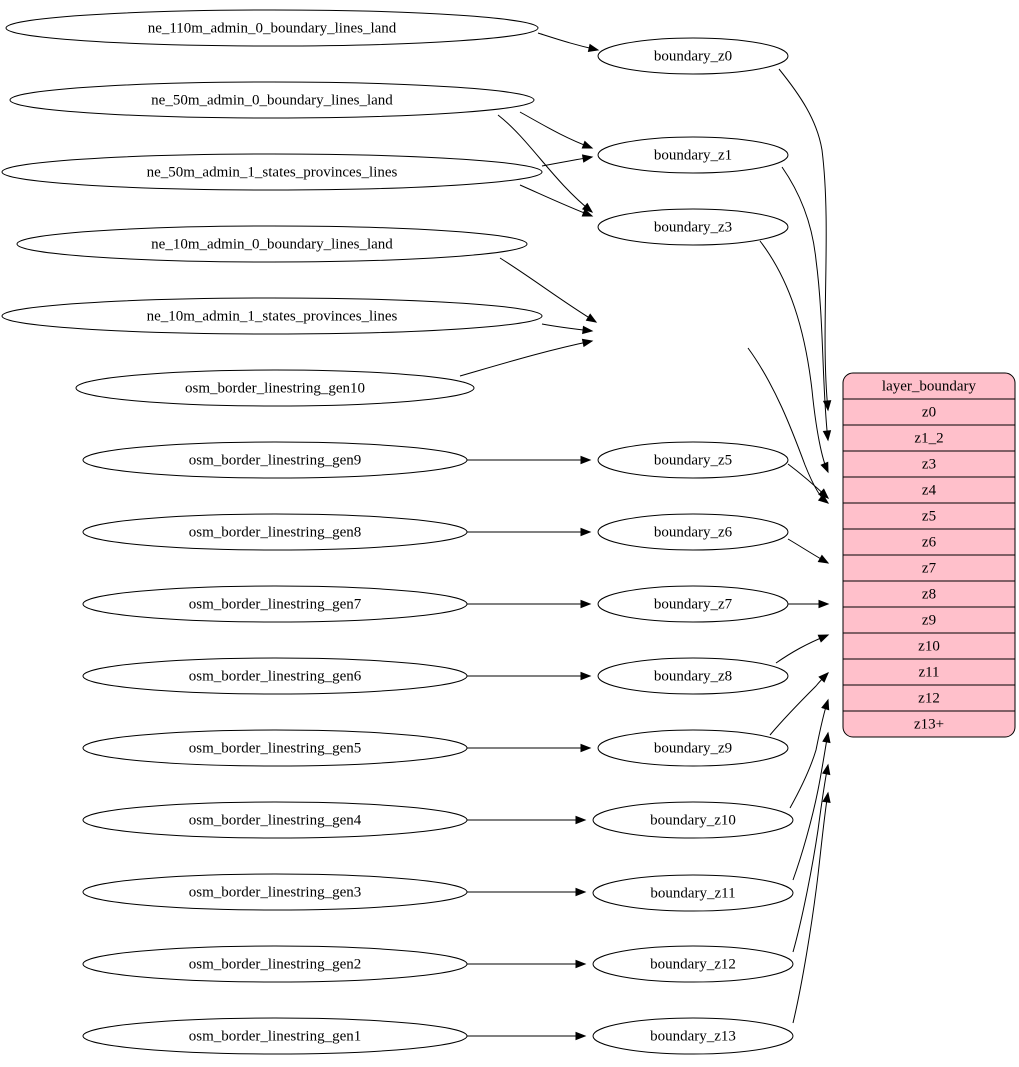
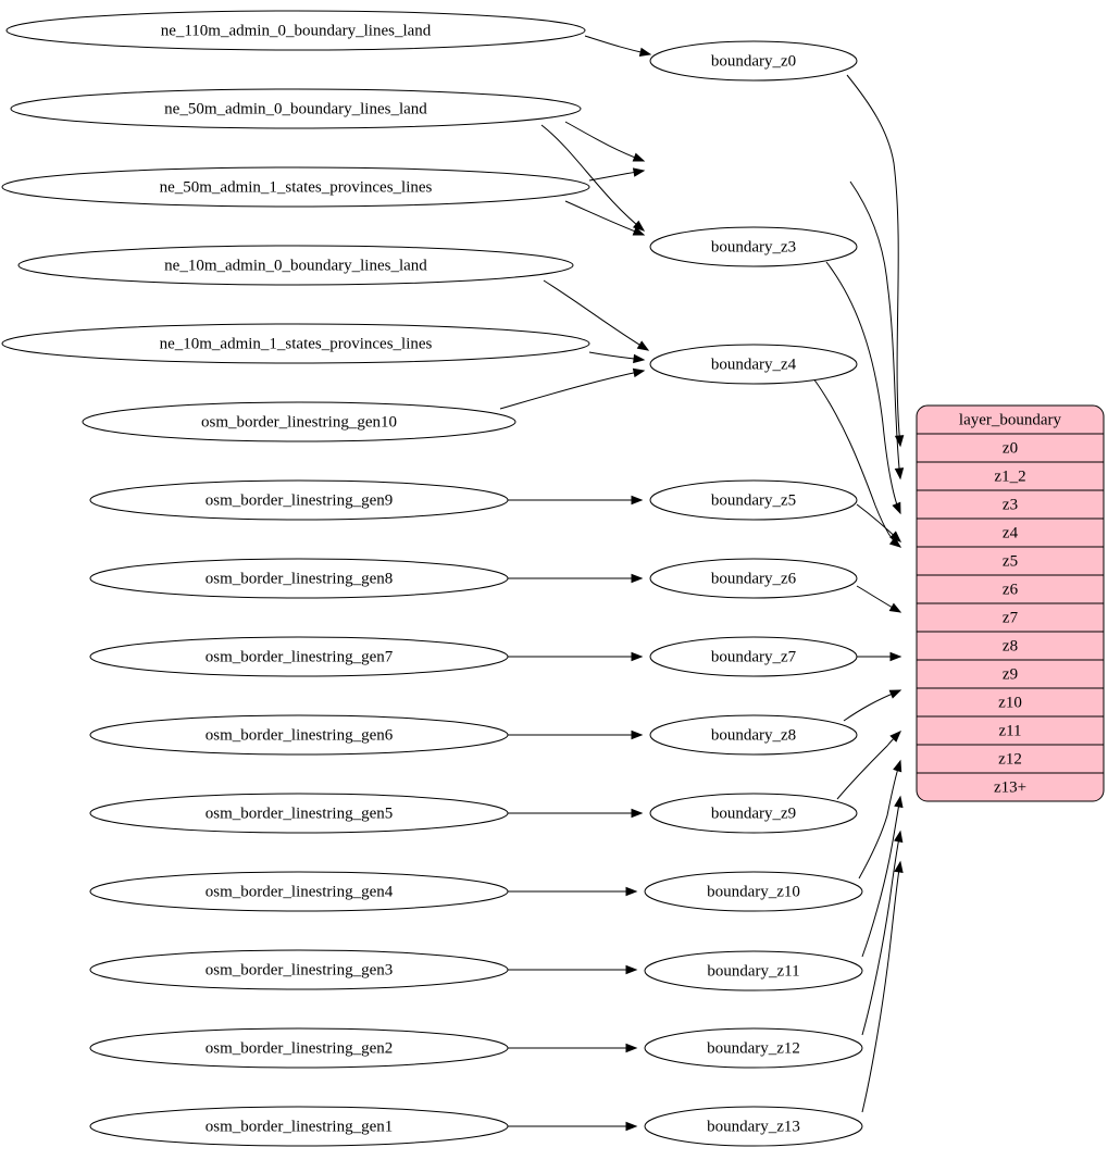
  ne_110m_admin_0_boundary_lines_land
  ne_50m_admin_0_boundary_lines_land
  ne_50m_admin_1_states_provinces_lines
  ne_10m_admin_0_boundary_lines_land
  ne_10m_admin_1_states_provinces_lines
  osm_border_linestring_gen10
  osm_border_linestring_gen9
  osm_border_linestring_gen8
  osm_border_linestring_gen7
  osm_border_linestring_gen6
  osm_border_linestring_gen5
  osm_border_linestring_gen4
  osm_border_linestring_gen3
  osm_border_linestring_gen2
  osm_border_linestring_gen1
  boundary_z0
- boundary_z1
  boundary_z3
+ boundary_z4
  boundary_z5
  boundary_z6
  boundary_z7
  boundary_z8
  boundary_z9
  boundary_z10
  boundary_z11
  boundary_z12
  boundary_z13
  layer_boundary
  z0
  z1_2
  z3
  z4
  z5
  z6
  z7
  z8
  z9
  z10
  z11
  z12
  z13+
